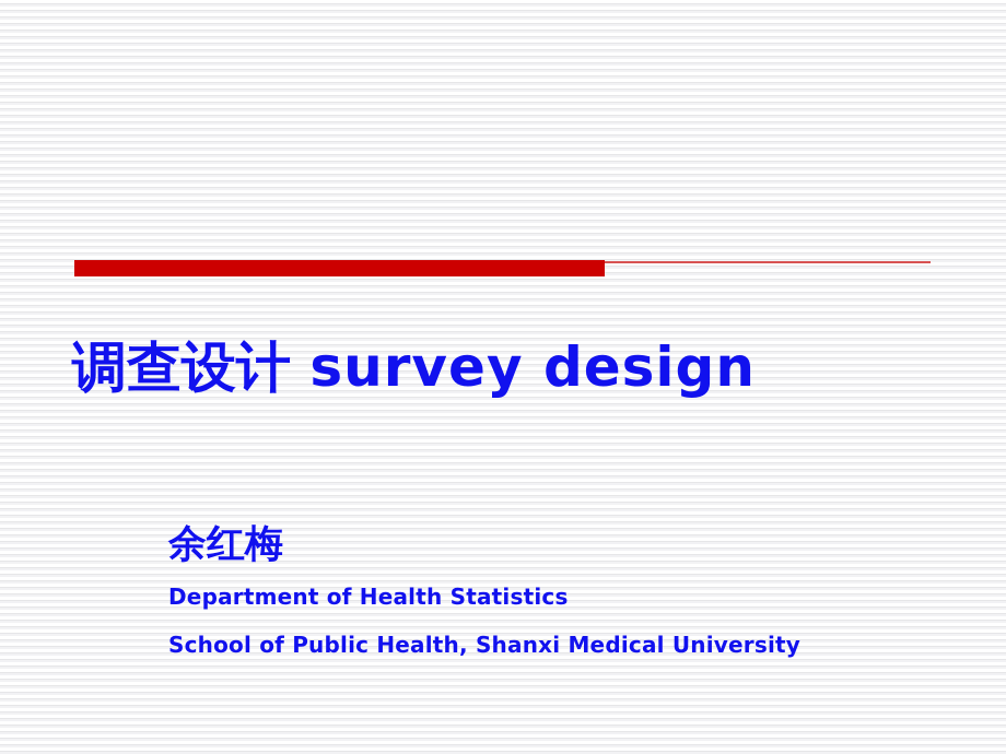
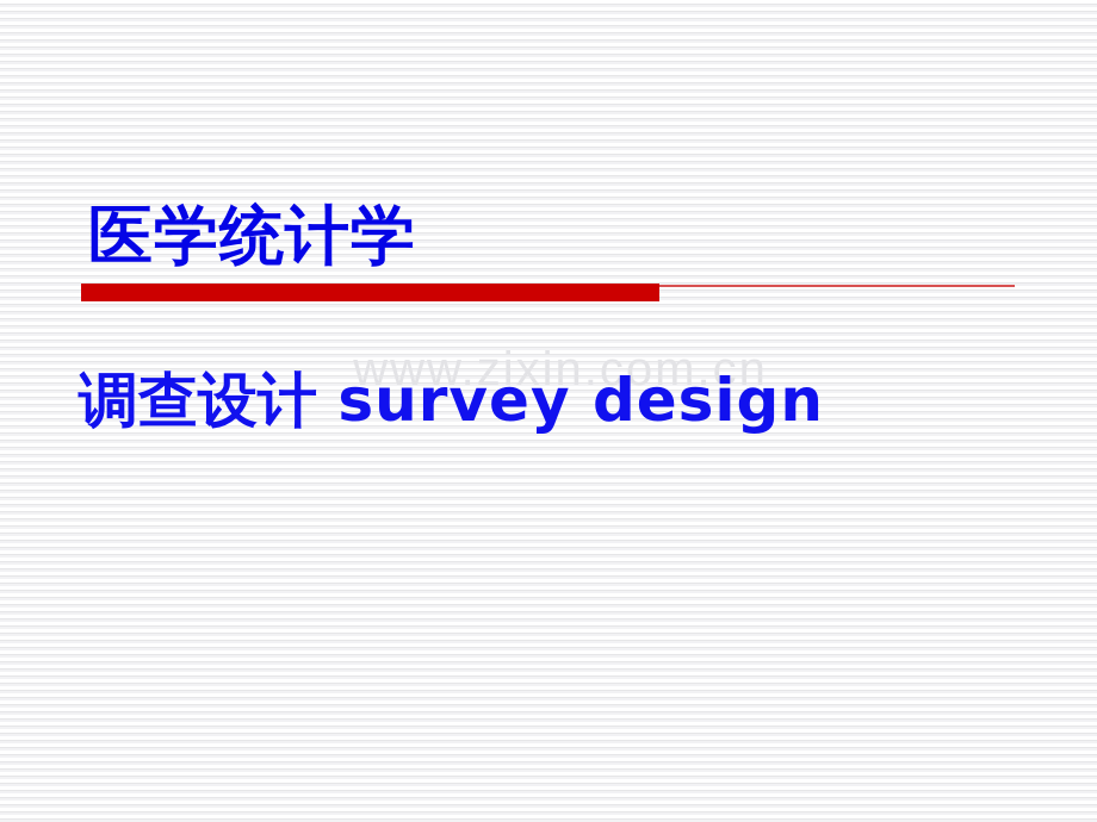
+ www.zixin.com.cn
+ 医学统计学
  调查设计 survey design
- 余红梅
- Department of Health Statistics
- School of Public Health, Shanxi Medical University
